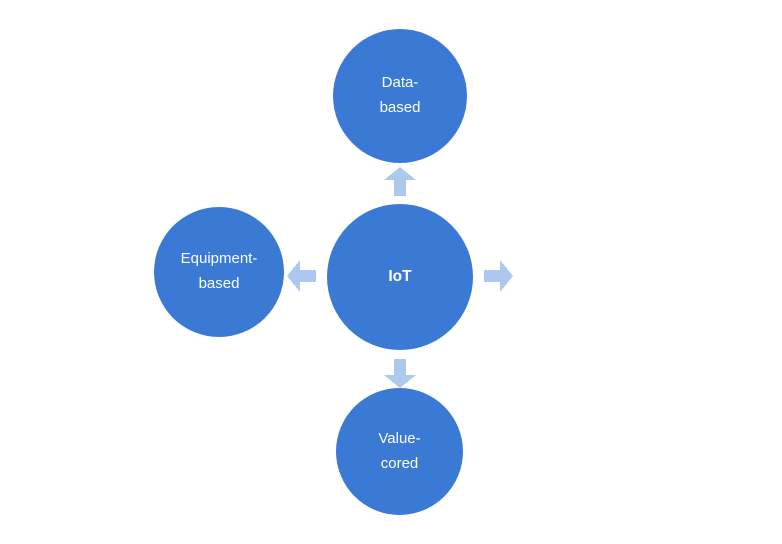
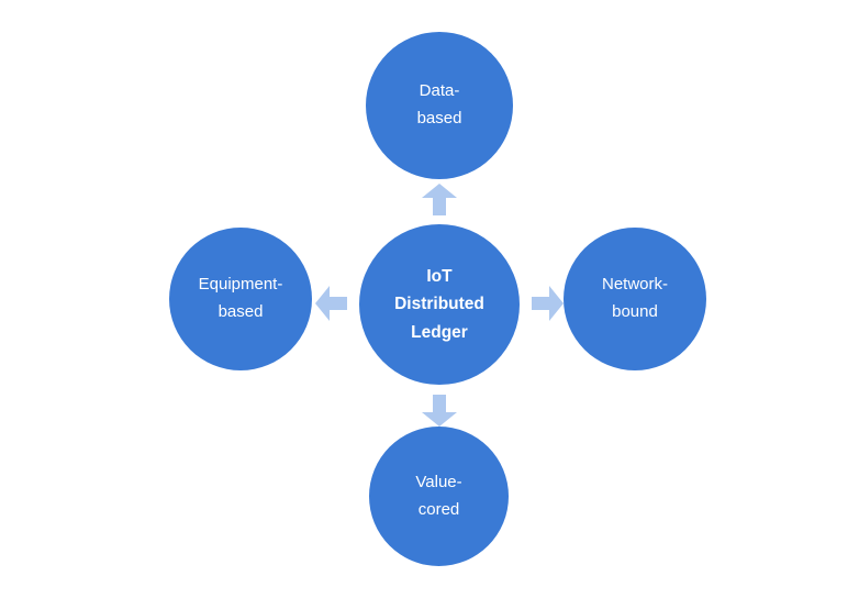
  Data-
  based
  Equipment-
  based
  IoT
+ Distributed
+ Ledger
+ Network-
+ bound
  Value-
  cored
